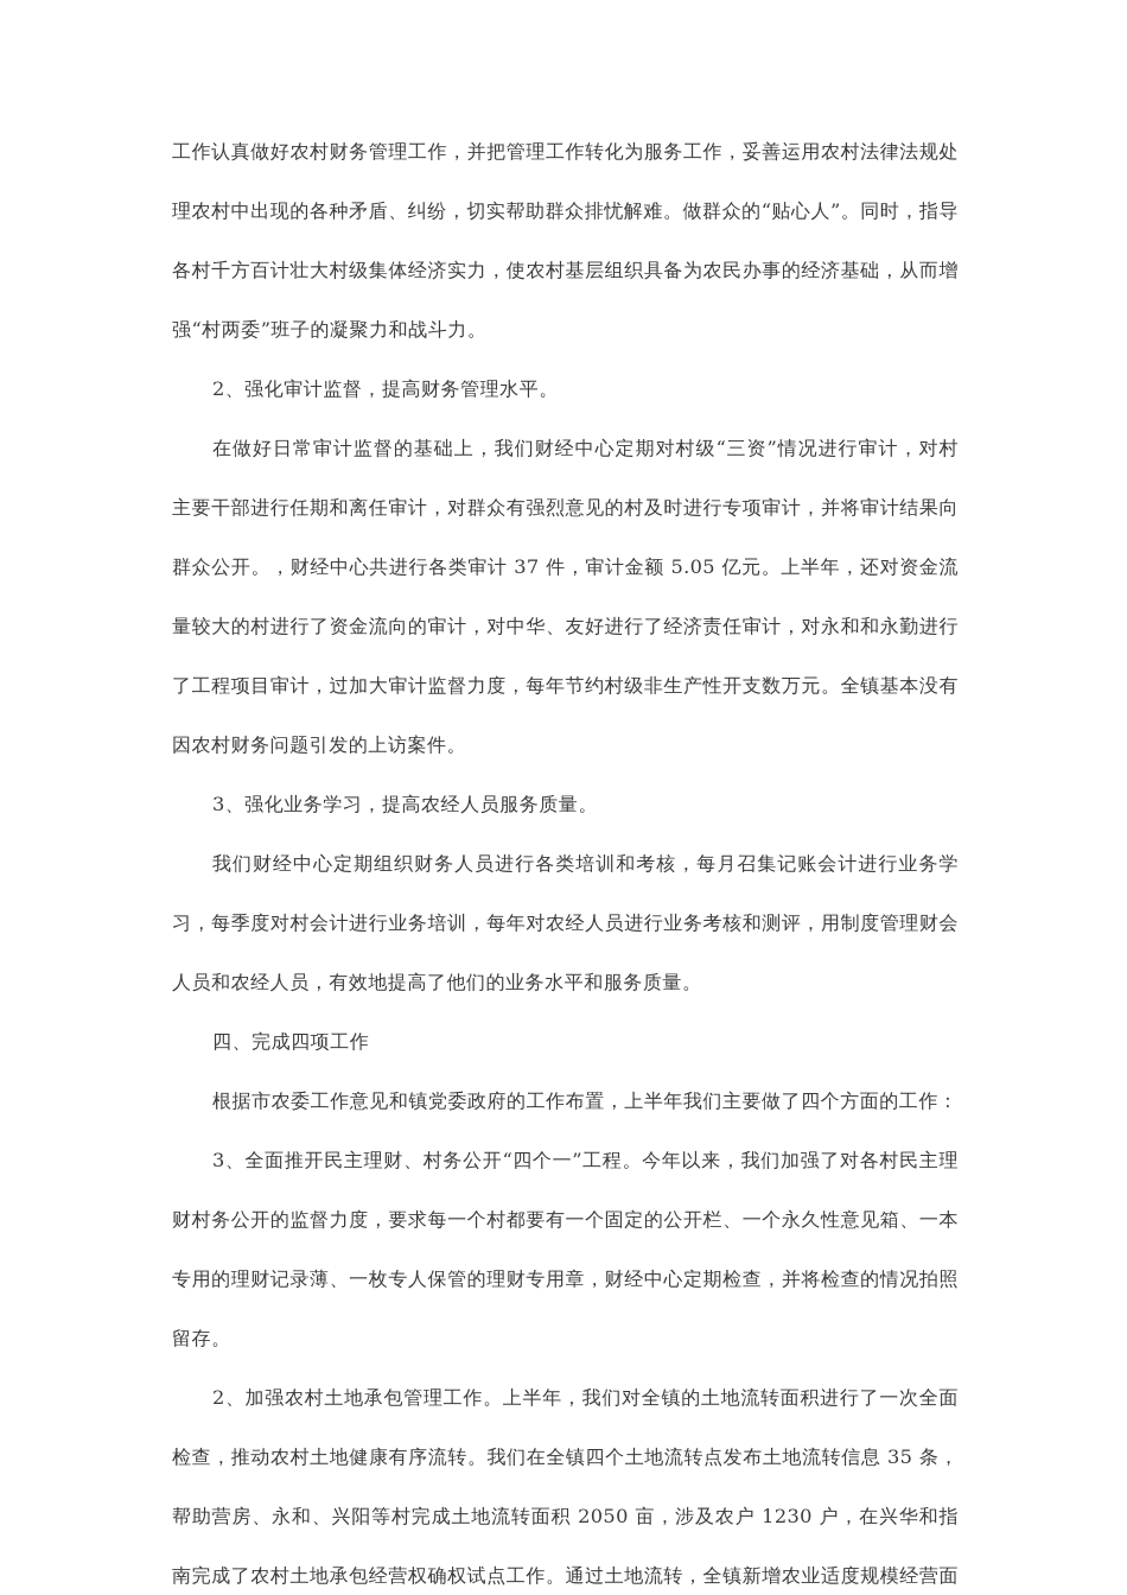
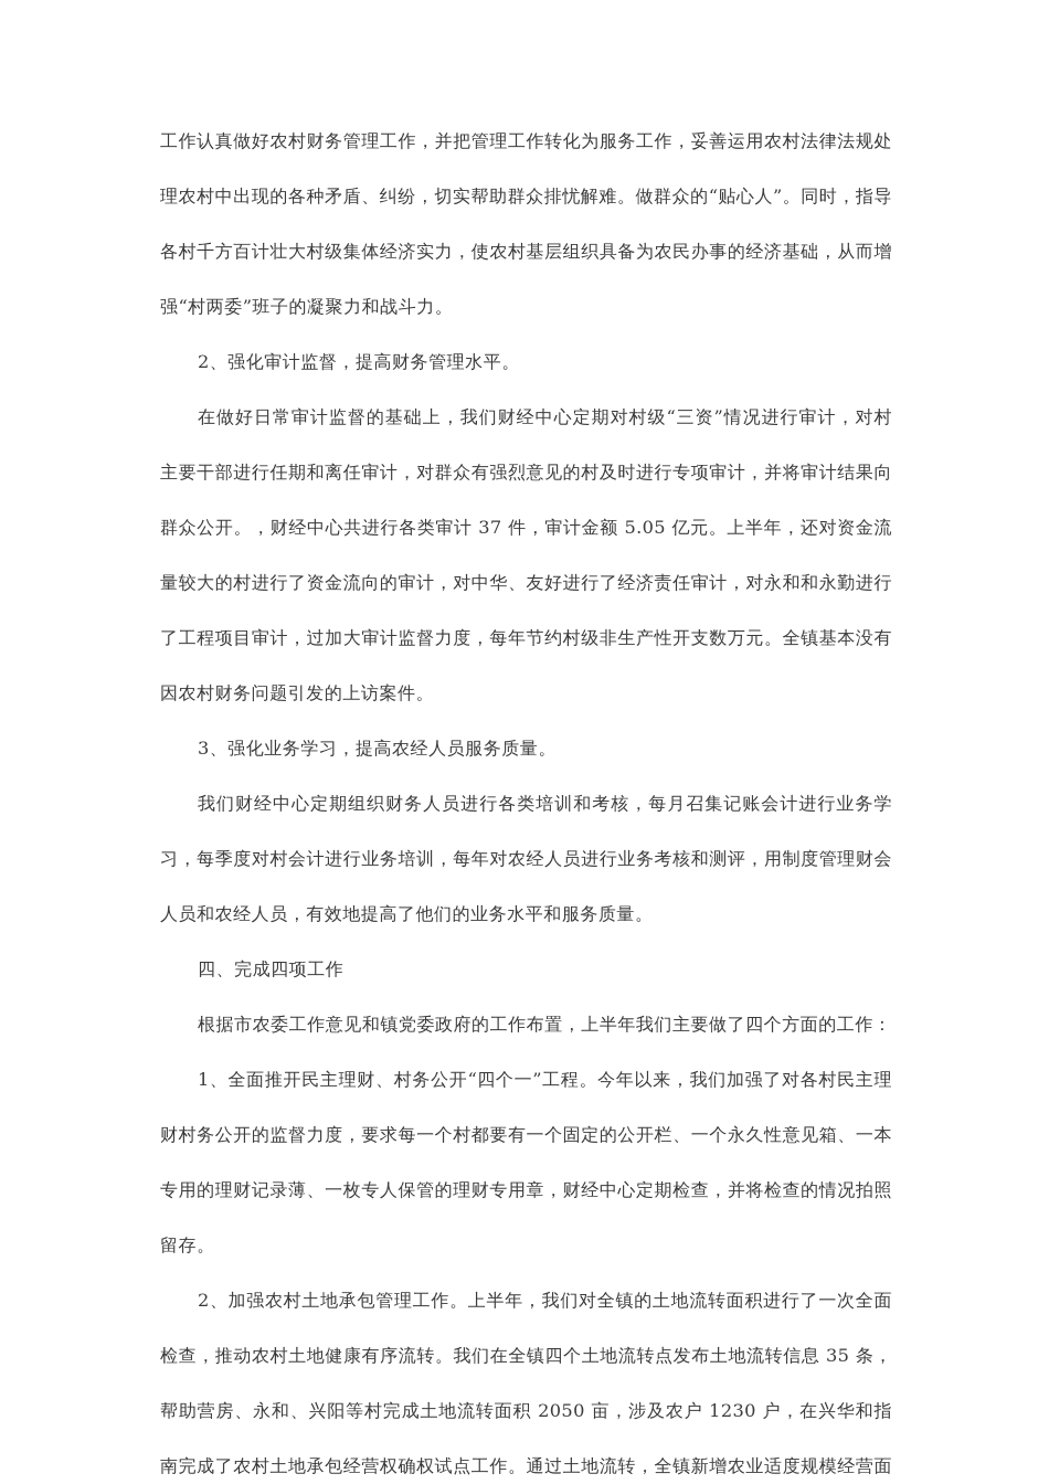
  工作认真做好农村财务管理工作，并把管理工作转化为服务工作，妥善运用农村法律法规处理农村中出现的各种矛盾、纠纷，切实帮助群众排忧解难。做群众的“贴心人”。同时，指导各村千方百计壮大村级集体经济实力，使农村基层组织具备为农民办事的经济基础，从而增强“村两委”班子的凝聚力和战斗力。
  2、强化审计监督，提高财务管理水平。
  在做好日常审计监督的基础上，我们财经中心定期对村级“三资”情况进行审计，对村主要干部进行任期和离任审计，对群众有强烈意见的村及时进行专项审计，并将审计结果向群众公开。，财经中心共进行各类审计 37 件，审计金额 5.05 亿元。上半年，还对资金流量较大的村进行了资金流向的审计，对中华、友好进行了经济责任审计，对永和和永勤进行了工程项目审计，过加大审计监督力度，每年节约村级非生产性开支数万元。全镇基本没有因农村财务问题引发的上访案件。
  3、强化业务学习，提高农经人员服务质量。
  我们财经中心定期组织财务人员进行各类培训和考核，每月召集记账会计进行业务学习，每季度对村会计进行业务培训，每年对农经人员进行业务考核和测评，用制度管理财会人员和农经人员，有效地提高了他们的业务水平和服务质量。
  四、完成四项工作
  根据市农委工作意见和镇党委政府的工作布置，上半年我们主要做了四个方面的工作：
- 3、全面推开民主理财、村务公开“四个一”工程。今年以来，我们加强了对各村民主理财村务公开的监督力度，要求每一个村都要有一个固定的公开栏、一个永久性意见箱、一本专用的理财记录薄、一枚专人保管的理财专用章，财经中心定期检查，并将检查的情况拍照留存。
+ 1、全面推开民主理财、村务公开“四个一”工程。今年以来，我们加强了对各村民主理财村务公开的监督力度，要求每一个村都要有一个固定的公开栏、一个永久性意见箱、一本专用的理财记录薄、一枚专人保管的理财专用章，财经中心定期检查，并将检查的情况拍照留存。
  2、加强农村土地承包管理工作。上半年，我们对全镇的土地流转面积进行了一次全面检查，推动农村土地健康有序流转。我们在全镇四个土地流转点发布土地流转信息 35 条，帮助营房、永和、兴阳等村完成土地流转面积 2050 亩，涉及农户 1230 户，在兴华和指南完成了农村土地承包经营权确权试点工作。通过土地流转，全镇新增农业适度规模经营面
